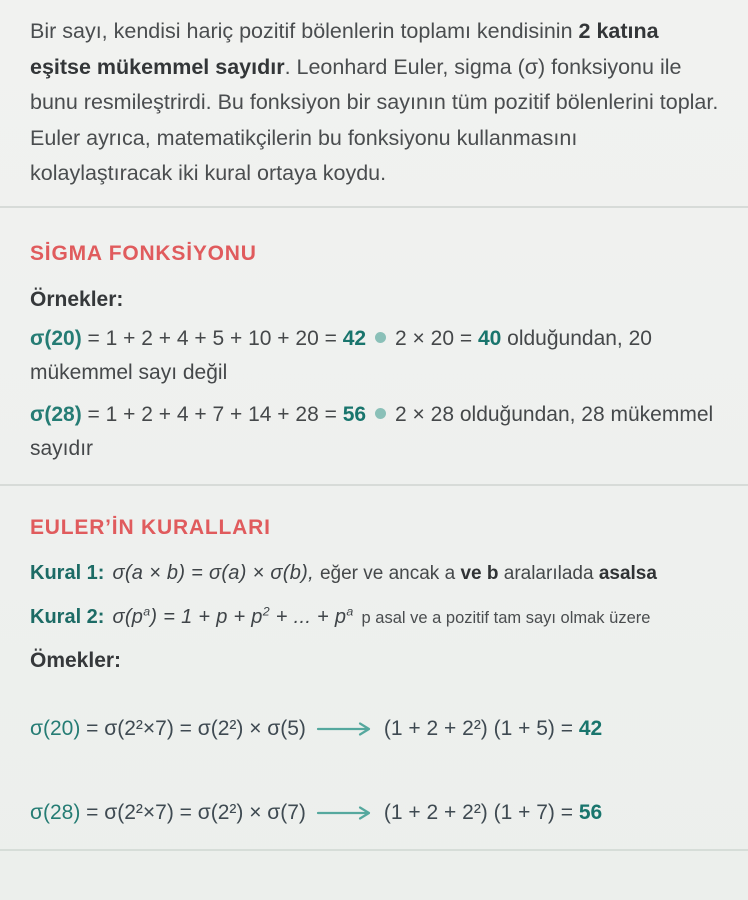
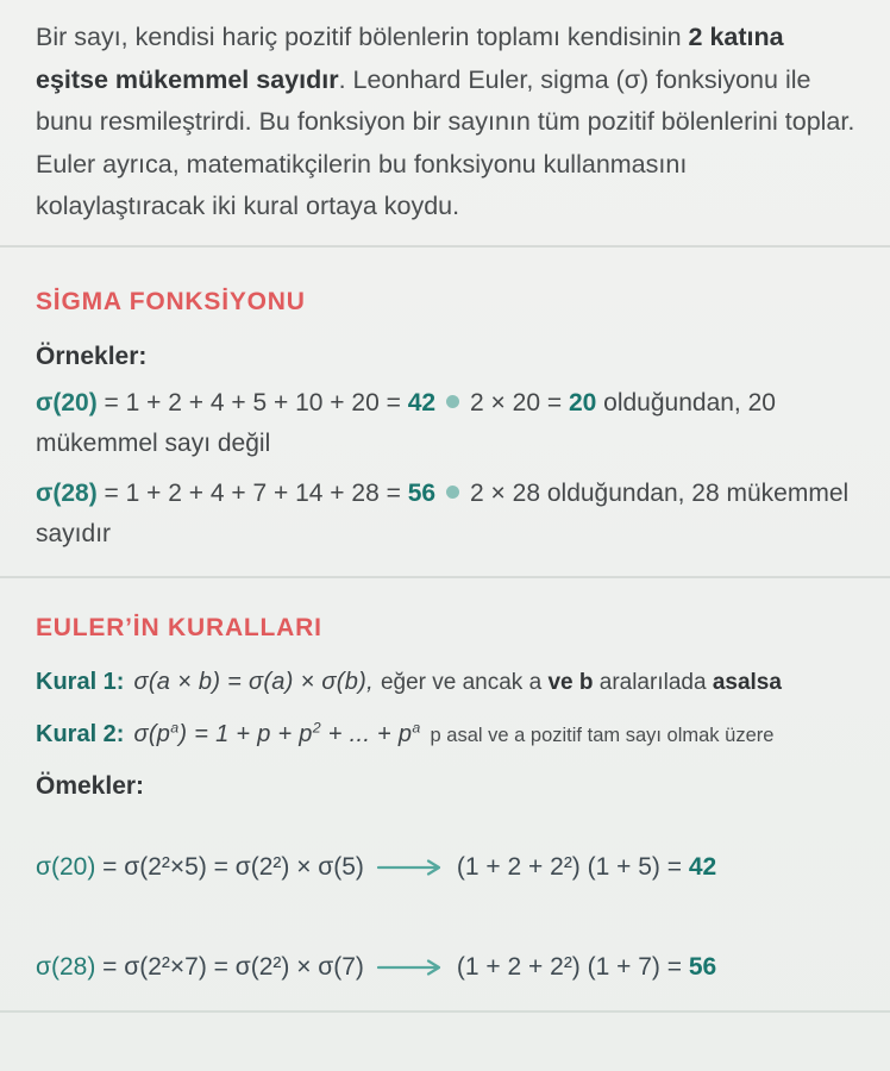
  Bir sayı, kendisi hariç pozitif bölenlerin toplamı kendisinin 2 katına eşitse mükemmel sayıdır. Leonhard Euler, sigma (σ) fonksiyonu ile bunu resmileştrirdi. Bu fonksiyon bir sayının tüm pozitif bölenlerini toplar. Euler ayrıca, matematikçilerin bu fonksiyonu kullanmasını kolaylaştıracak iki kural ortaya koydu.
  SİGMA FONKSİYONU
  Örnekler:
- σ(20) = 1 + 2 + 4 + 5 + 10 + 20 = 42 2 × 20 = 40 olduğundan, 20 mükemmel sayı değil
+ σ(20) = 1 + 2 + 4 + 5 + 10 + 20 = 42 2 × 20 = 20 olduğundan, 20 mükemmel sayı değil
  σ(28) = 1 + 2 + 4 + 7 + 14 + 28 = 56 2 × 28 olduğundan, 28 mükemmel sayıdır
  EULER’İN KURALLARI
  Kural 1: σ(a × b) = σ(a) × σ(b), eğer ve ancak a ve b aralarılada asalsa
  Kural 2: σ(pa) = 1 + p + p2 + ... + pa p asal ve a pozitif tam sayı olmak üzere
  Ömekler:
- σ(20) = σ(2²×7) = σ(2²) × σ(5) (1 + 2 + 2²) (1 + 5) = 42
+ σ(20) = σ(2²×5) = σ(2²) × σ(5) (1 + 2 + 2²) (1 + 5) = 42
  σ(28) = σ(2²×7) = σ(2²) × σ(7) (1 + 2 + 2²) (1 + 7) = 56
